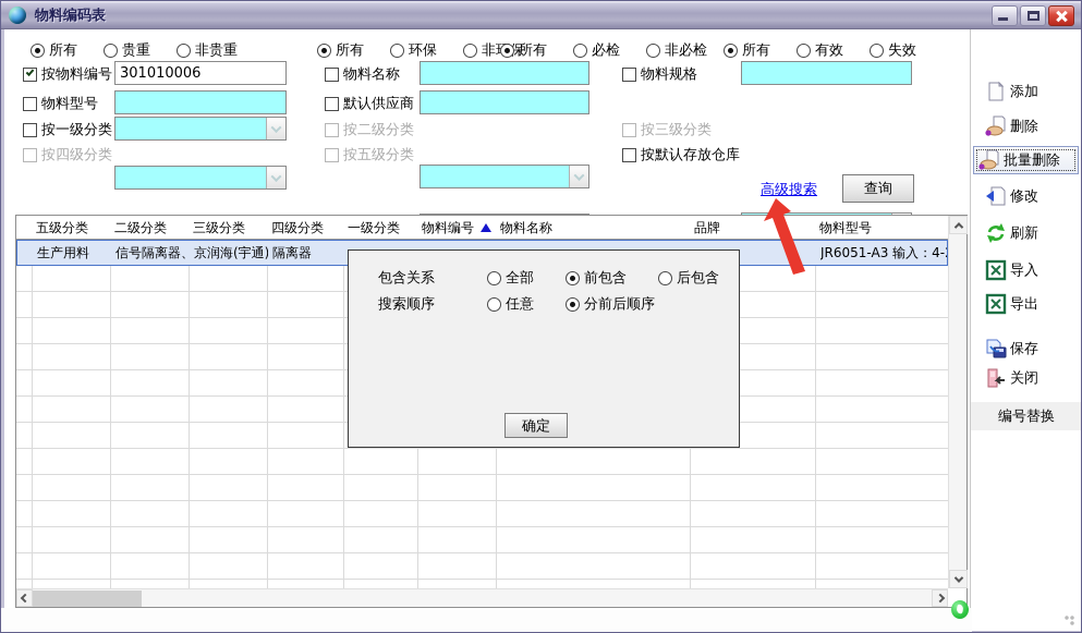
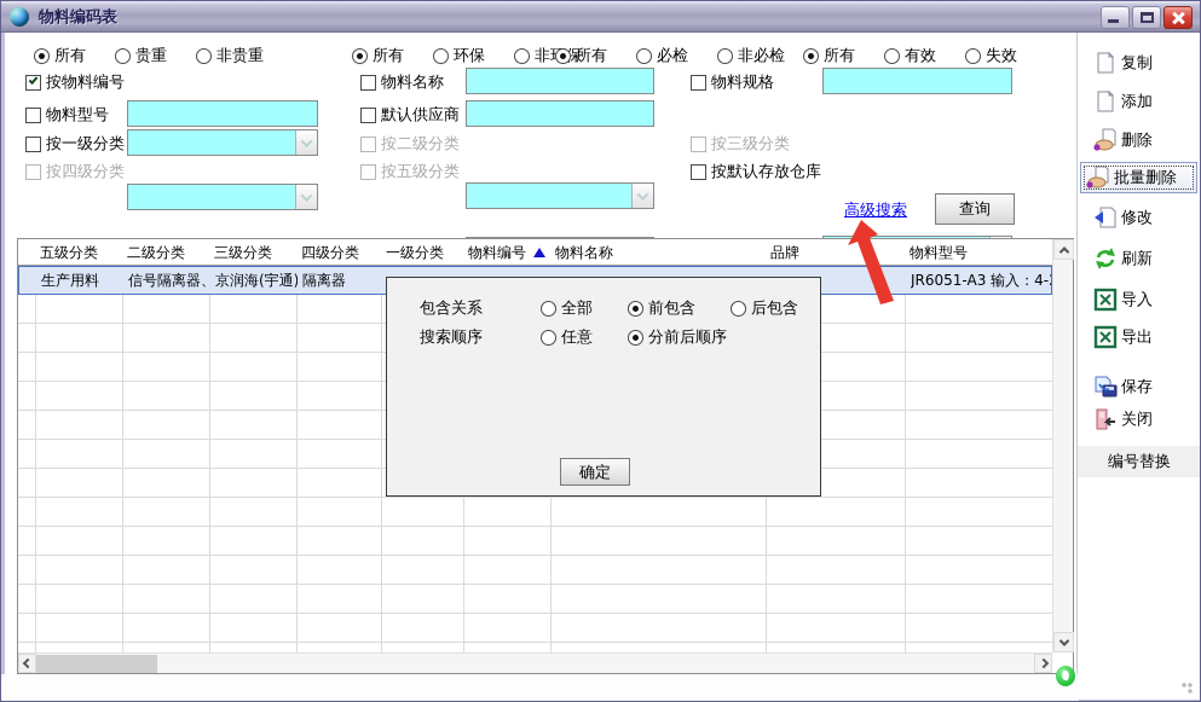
  物料编码表
  所有
  贵重
  非贵重
  所有
  环保
  所有
  必检
  非必检
  所有
  有效
  失效
  按物料编号
- 301010006
  物料型号
  按一级分类
  按四级分类
  物料名称
  默认供应商
  按二级分类
  按五级分类
  物料规格
  按三级分类
  按默认存放仓库
  高级搜索
  查询
  五级分类
  二级分类
  三级分类
  四级分类
  一级分类
  物料编号
  物料名称
  品牌
  物料型号
  生产用料
  信号隔离器、
  京润海(宇通)
  隔离器
  JR6051-A3 输入：4-
  包含关系
  全部
  前包含
  后包含
  搜索顺序
  任意
  分前后顺序
  确定
+ 复制
  添加
  删除
  批量删除
  修改
  刷新
  导入
  导出
  保存
  关闭
  编号替换
